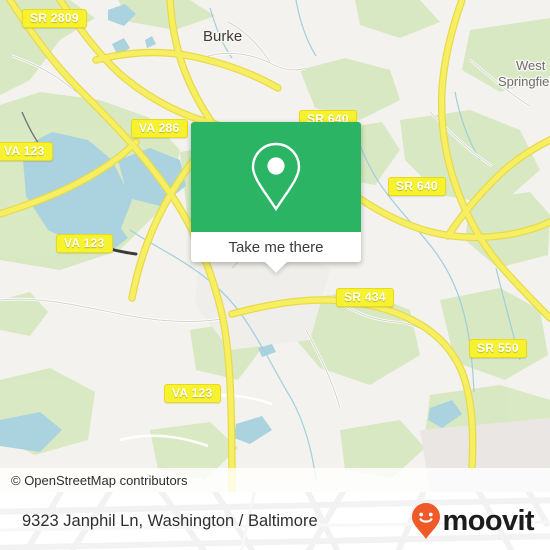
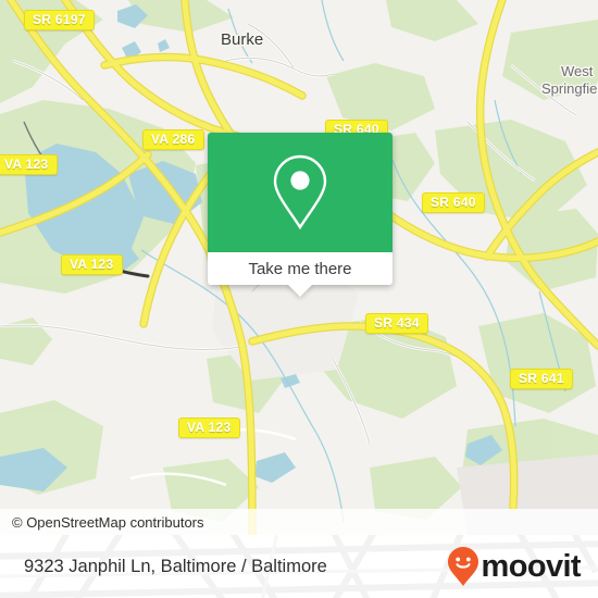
  Burke
  West
  Springfie
- SR 2809
+ SR 6197
  VA 286
  SR 640
  VA 123
  SR 640
  VA 123
  SR 434
- SR 550
+ SR 641
  VA 123
  Take me there
  © OpenStreetMap contributors
- 9323 Janphil Ln, Washington / Baltimore
+ 9323 Janphil Ln, Baltimore / Baltimore
  moovit
